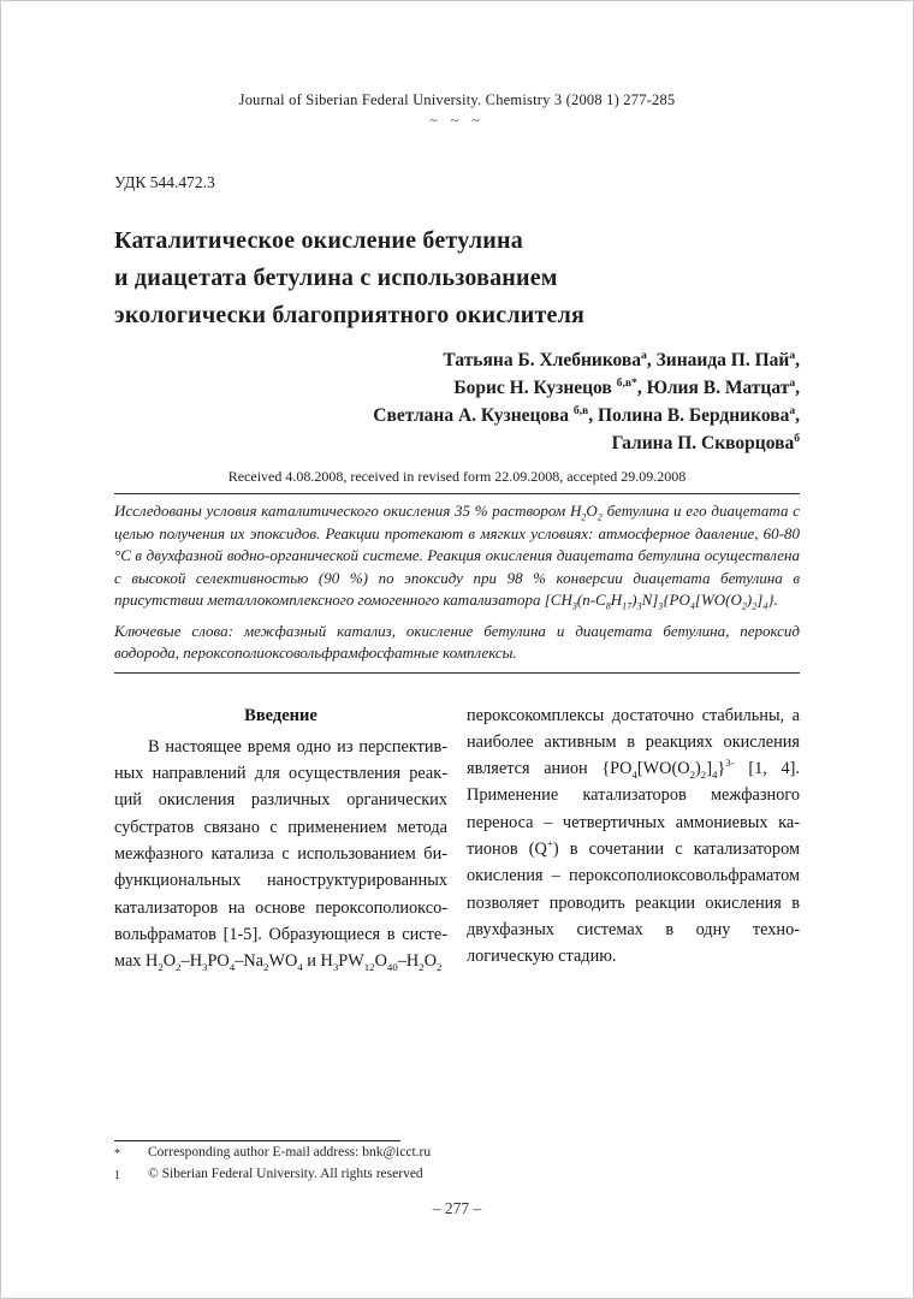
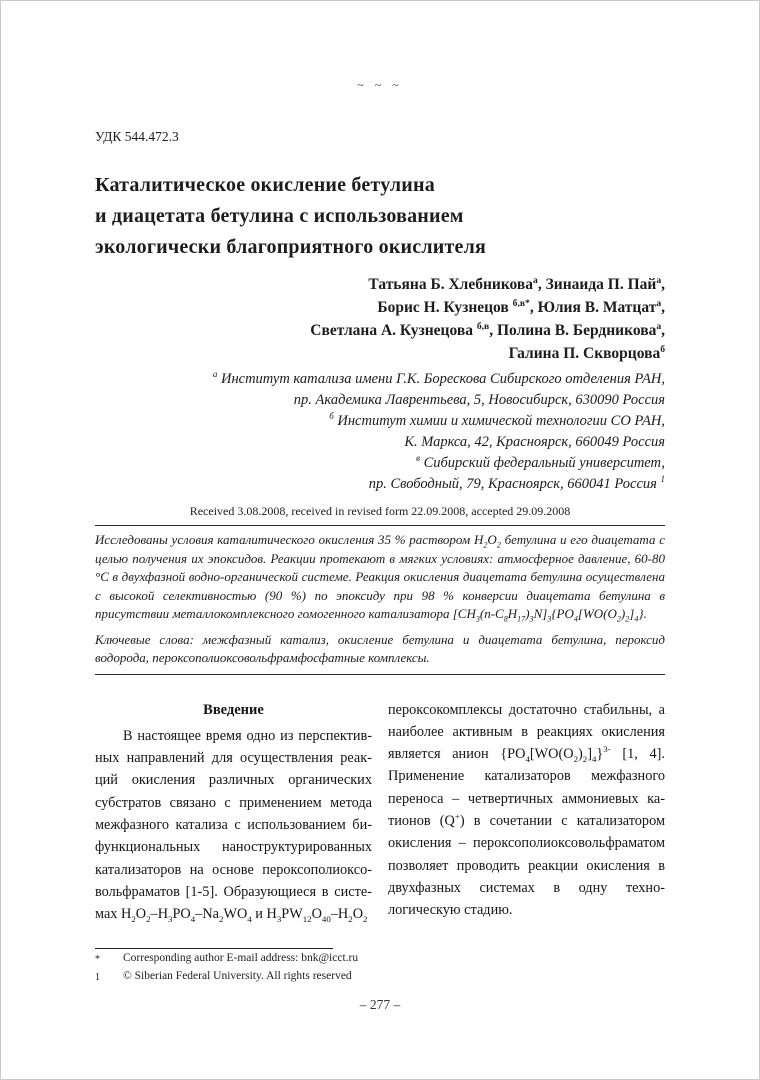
- Journal of Siberian Federal University. Chemistry 3 (2008 1) 277-285
  ~ ~ ~
  УДК 544.472.3
  Каталитическое окисление бетулина
  и диацетата бетулина с использованием
  экологически благоприятного окислителя
  Татьяна Б. Хлебниковаа, Зинаида П. Пайа,
  Борис Н. Кузнецов б,в*, Юлия В. Матцата,
  Светлана А. Кузнецова б,в, Полина В. Бердниковаа,
  Галина П. Скворцоваб
+ а Институт катализа имени Г.К. Борескова Сибирского отделения РАН,
+ пр. Академика Лаврентьева, 5, Новосибирск, 630090 Россия
+ б Институт химии и химической технологии СО РАН,
+ К. Маркса, 42, Красноярск, 660049 Россия
+ в Сибирский федеральный университет,
+ пр. Свободный, 79, Красноярск, 660041 Россия 1
- Received 4.08.2008, received in revised form 22.09.2008, accepted 29.09.2008
+ Received 3.08.2008, received in revised form 22.09.2008, accepted 29.09.2008
  Исследованы условия каталитического окисления 35 % раствором H2O2 бетулина и его диацетата с целью получения их эпоксидов. Реакции протекают в мягких условиях: атмосферное давление, 60-80 °С в двухфазной водно-органической системе. Реакция окисления диацетата бетулина осуществлена с высокой селективностью (90 %) по эпоксиду при 98 % конверсии диацетата бетулина в присутствии металлокомплексного гомогенного катализатора [CH3(n-C8H17)3N]3{PO4[WO(O2)2]4}.
  Ключевые слова: межфазный катализ, окисление бетулина и диацетата бетулина, пероксид водорода, пероксополиоксовольфрамфосфатные комплексы.
  Введение
  В настоящее время одно из перспектив­ных направлений для осуществления реак­ций окисления различных органических субстратов связано с применением метода межфазного катализа с использованием би­функциональных наноструктурированных катализаторов на основе пероксополиоксо­вольфраматов [1-5]. Образующиеся в систе­мах H2O2–H3PO4–Na2WO4 и H3PW12O40–H2O2
  пероксокомплексы достаточно стабильны, а наиболее активным в реакциях окисле­ния является анион {PO4[WO(O2)2]4}3- [1, 4]. Применение катализаторов межфазного переноса – четвертичных аммониевых ка­тионов (Q+) в сочетании с катализатором окисления – пероксополиоксовольфрама­том позволяет проводить реакции окисле­ния в двухфазных системах в одну техно­логическую стадию.
  *
  Corresponding author E-mail address: bnk@icct.ru
  1
  © Siberian Federal University. All rights reserved
  – 277 –
